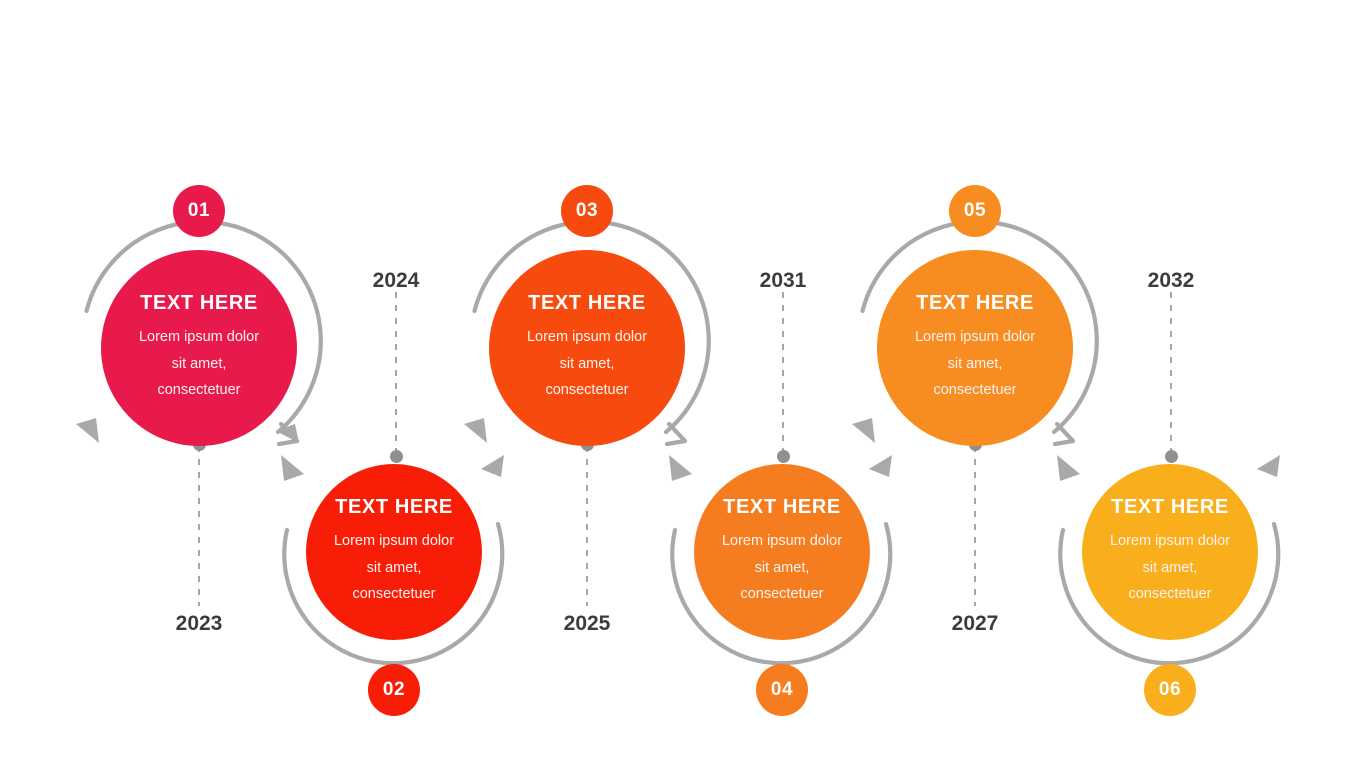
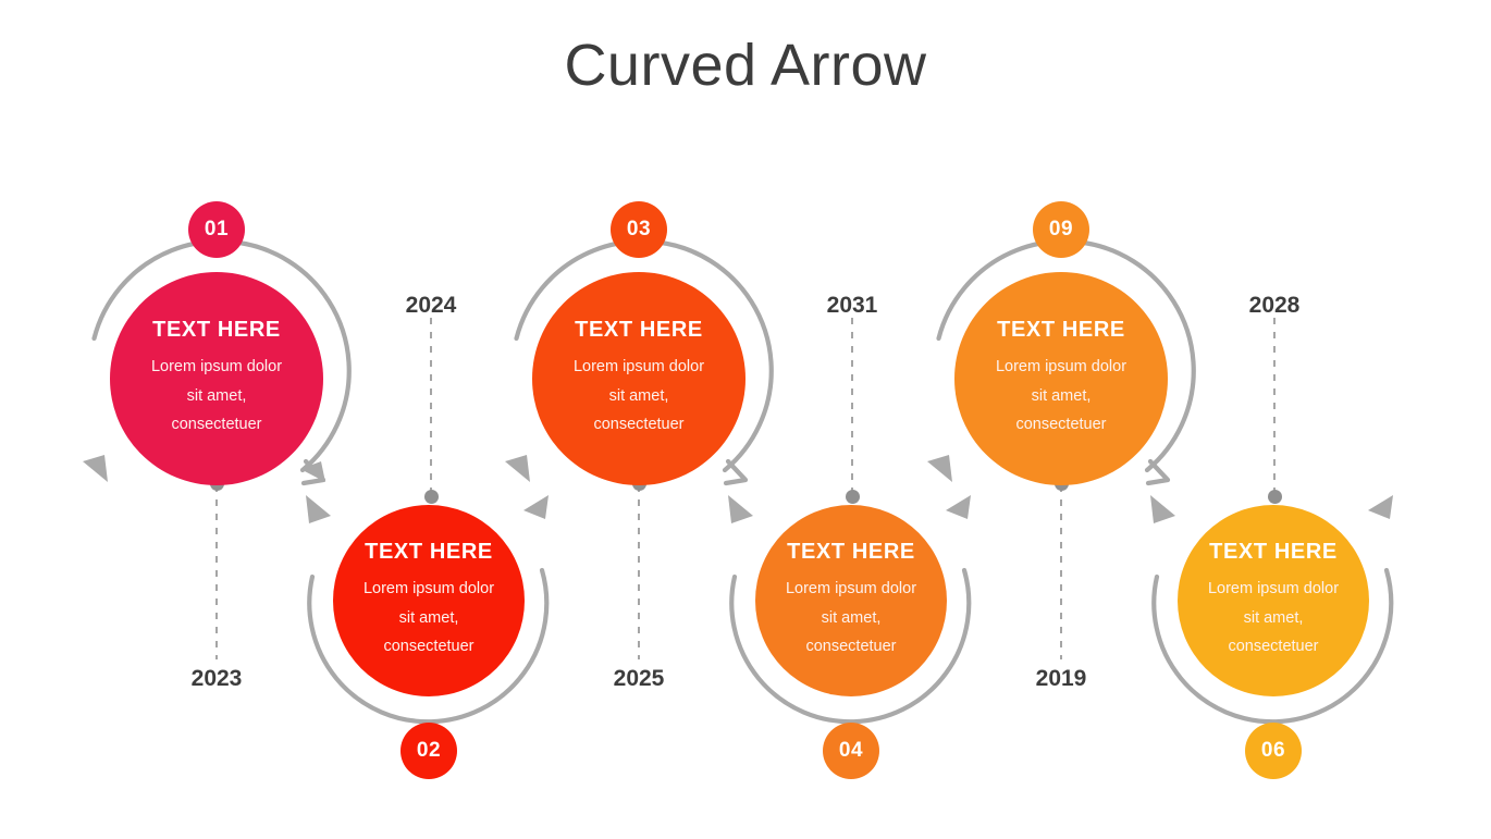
+ Curved Arrow
  2023
  2024
  2025
  2031
- 2027
+ 2019
- 2032
+ 2028
  TEXT HERE
  Lorem ipsum dolor
  sit amet,
  consectetuer
  01
  TEXT HERE
  Lorem ipsum dolor
  sit amet,
  consectetuer
  02
  TEXT HERE
  Lorem ipsum dolor
  sit amet,
  consectetuer
  03
  TEXT HERE
  Lorem ipsum dolor
  sit amet,
  consectetuer
  04
  TEXT HERE
  Lorem ipsum dolor
  sit amet,
  consectetuer
- 05
+ 09
  TEXT HERE
  Lorem ipsum dolor
  sit amet,
  consectetuer
  06
